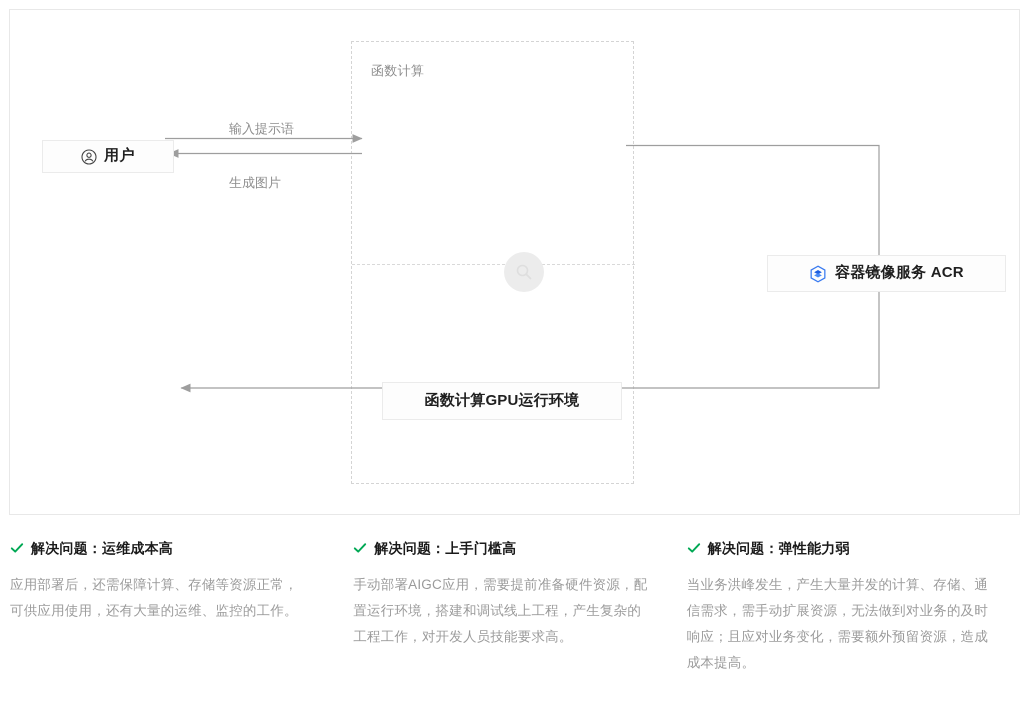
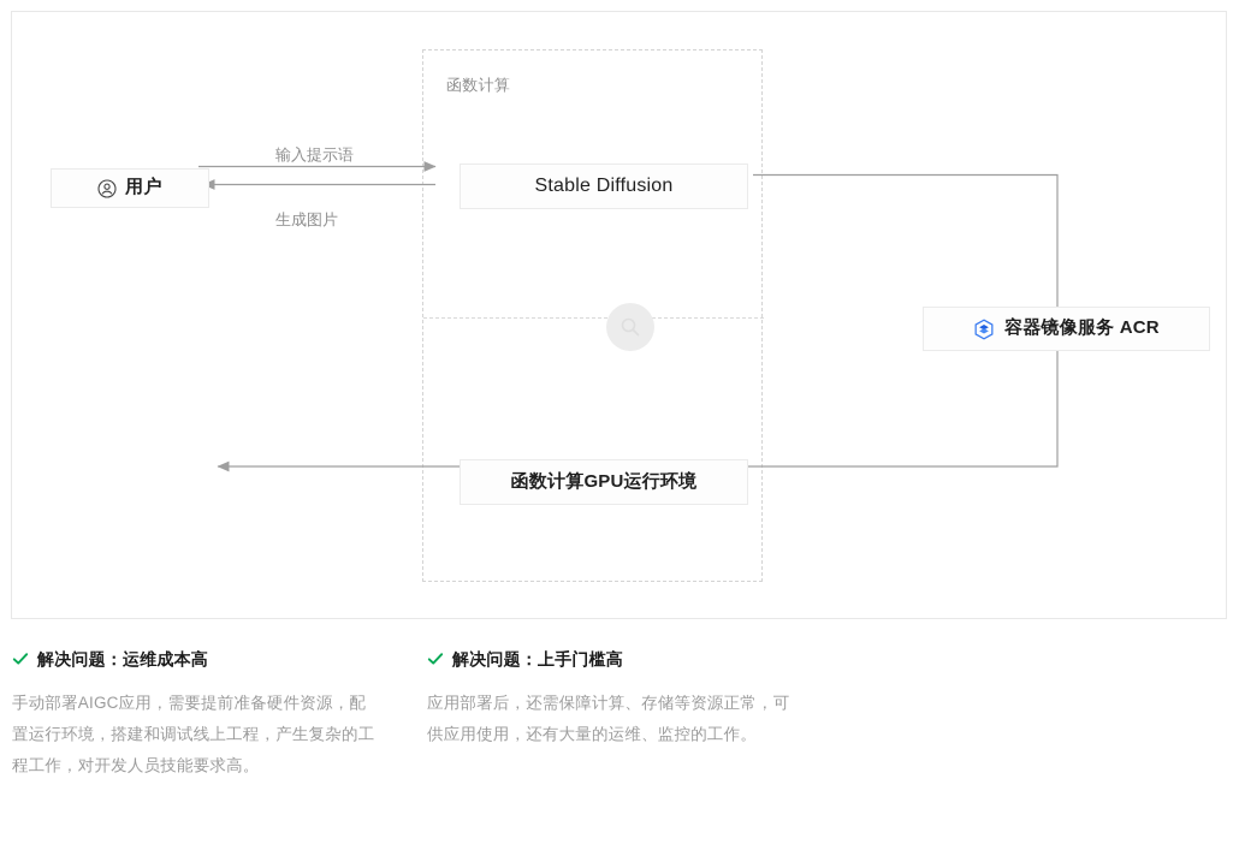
  函数计算
  输入提示语
  生成图片
  用户
+ Stable Diffusion
  函数计算GPU运行环境
  容器镜像服务 ACR
  解决问题：运维成本高
- 应用部署后，还需保障计算、存储等资源正常，可供应用使用，还有大量的运维、监控的工作。
+ 手动部署AIGC应用，需要提前准备硬件资源，配置运行环境，搭建和调试线上工程，产生复杂的工程工作，对开发人员技能要求高。
  解决问题：上手门槛高
- 手动部署AIGC应用，需要提前准备硬件资源，配置运行环境，搭建和调试线上工程，产生复杂的工程工作，对开发人员技能要求高。
+ 应用部署后，还需保障计算、存储等资源正常，可供应用使用，还有大量的运维、监控的工作。
- 解决问题：弹性能力弱
- 当业务洪峰发生，产生大量并发的计算、存储、通信需求，需手动扩展资源，无法做到对业务的及时响应；且应对业务变化，需要额外预留资源，造成成本提高。
